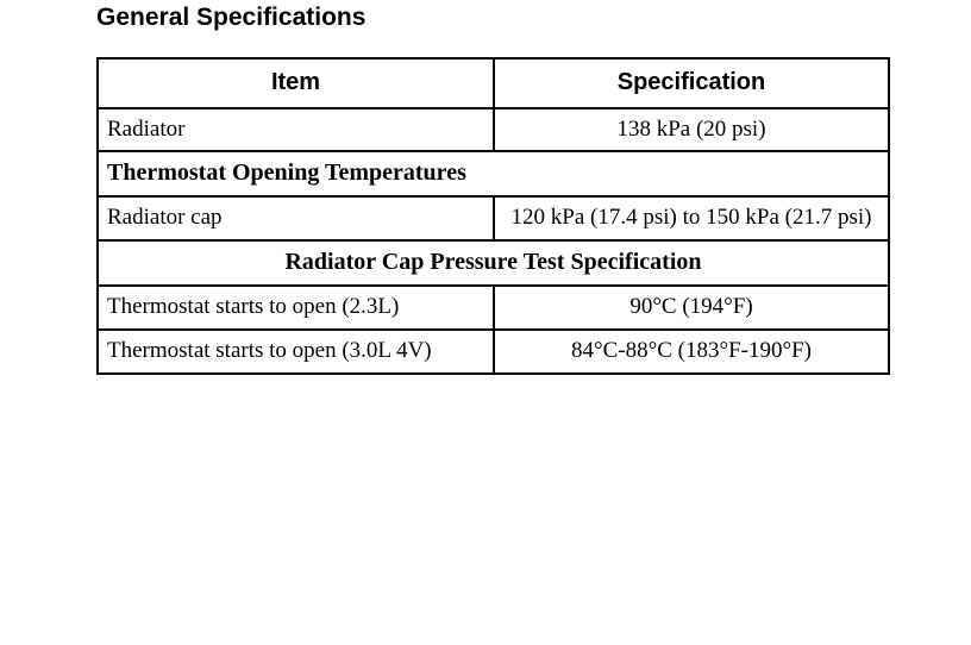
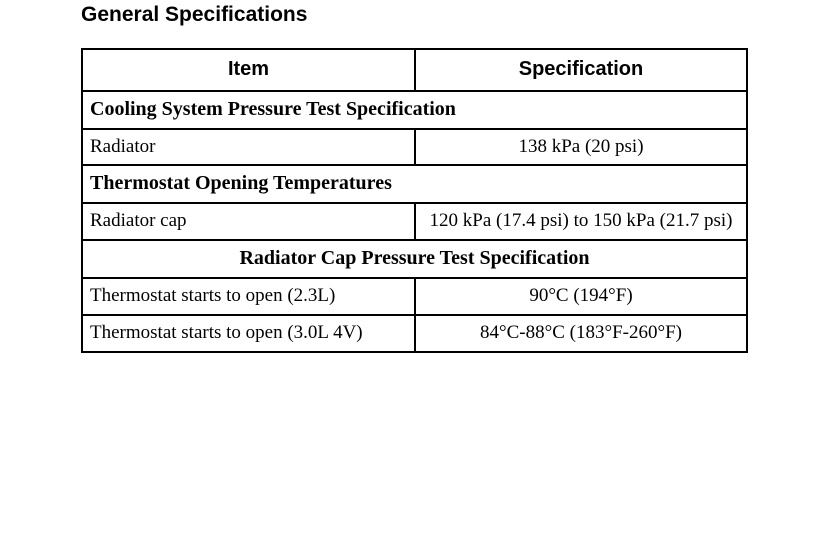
  General Specifications
  Item	Specification
+ Cooling System Pressure Test Specification
  Radiator	138 kPa (20 psi)
  Thermostat Opening Temperatures
  Radiator cap	120 kPa (17.4 psi) to 150 kPa (21.7 psi)
  Radiator Cap Pressure Test Specification
  Thermostat starts to open (2.3L)	90°C (194°F)
- Thermostat starts to open (3.0L 4V)	84°C-88°C (183°F-190°F)
+ Thermostat starts to open (3.0L 4V)	84°C-88°C (183°F-260°F)
